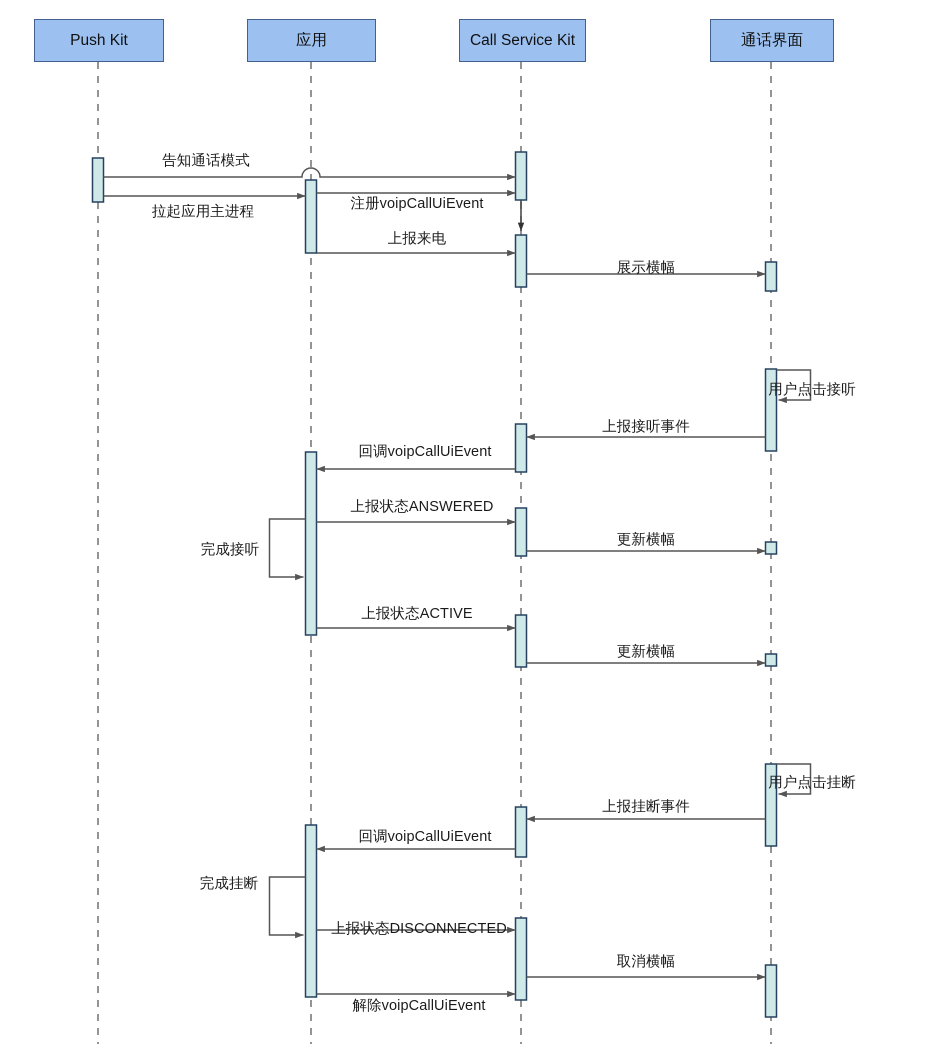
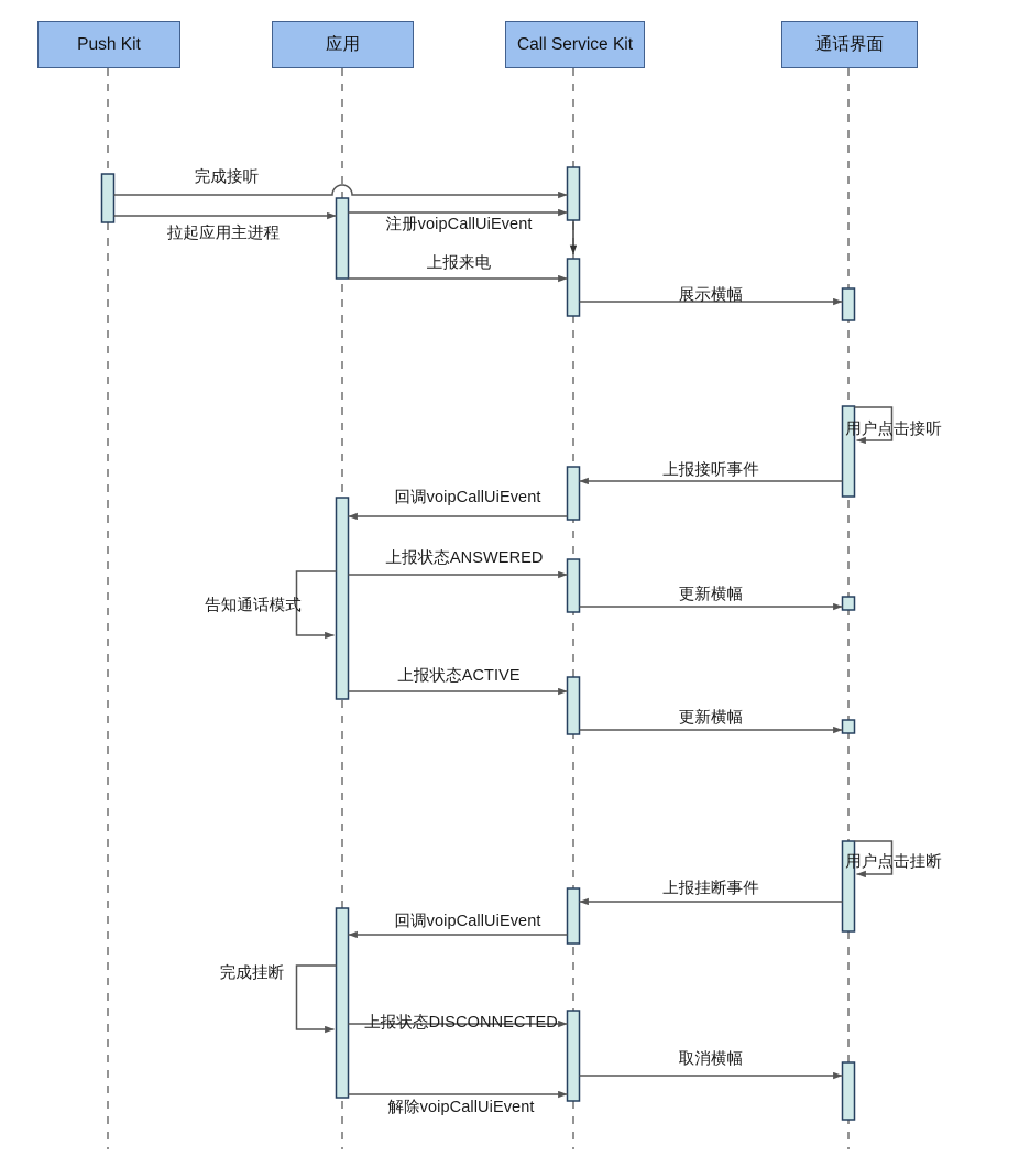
  Push Kit
  应用
  Call Service Kit
  通话界面
- 告知通话模式
+ 完成接听
  拉起应用主进程
  注册voipCallUiEvent
  上报来电
  展示横幅
  用户点击接听
  上报接听事件
  回调voipCallUiEvent
  上报状态ANSWERED
- 完成接听
+ 告知通话模式
  更新横幅
  上报状态ACTIVE
  更新横幅
  用户点击挂断
  上报挂断事件
  回调voipCallUiEvent
  完成挂断
  上报状态DISCONNECTED
  取消横幅
  解除voipCallUiEvent
